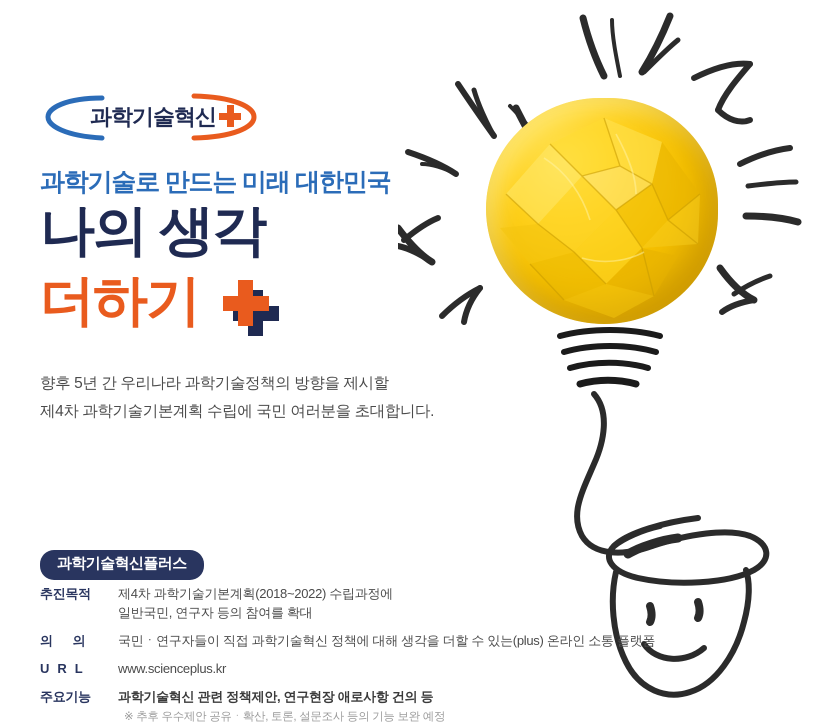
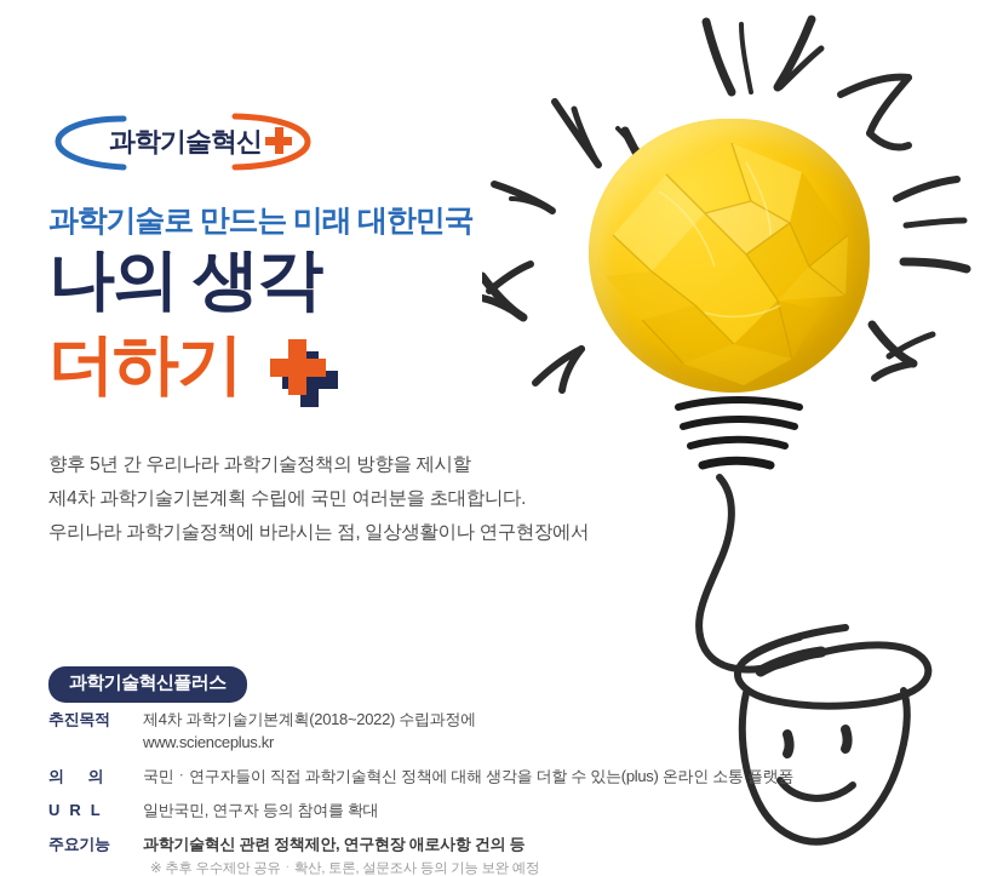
  과학기술혁신
  과학기술로 만드는 미래 대한민국
  나의 생각
  더하기
  향후 5년 간 우리나라 과학기술정책의 방향을 제시할
  제4차 과학기술기본계획 수립에 국민 여러분을 초대합니다.
+ 우리나라 과학기술정책에 바라시는 점, 일상생활이나 연구현장에서
  과학기술혁신플러스
  추진목적
  제4차 과학기술기본계획(2018~2022) 수립과정에
- 일반국민, 연구자 등의 참여를 확대
+ www.scienceplus.kr
  의 의
  국민ㆍ연구자들이 직접 과학기술혁신 정책에 대해 생각을 더할 수 있는(plus) 온라인 소통 플랫폼
  URL
- www.scienceplus.kr
+ 일반국민, 연구자 등의 참여를 확대
  주요기능
  과학기술혁신 관련 정책제안, 연구현장 애로사항 건의 등
  ※ 추후 우수제안 공유ㆍ확산, 토론, 설문조사 등의 기능 보완 예정
